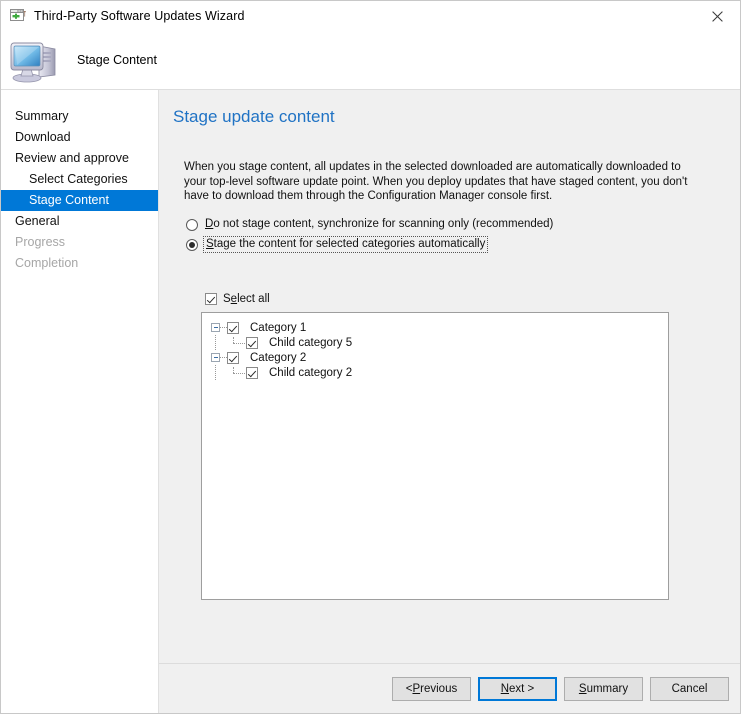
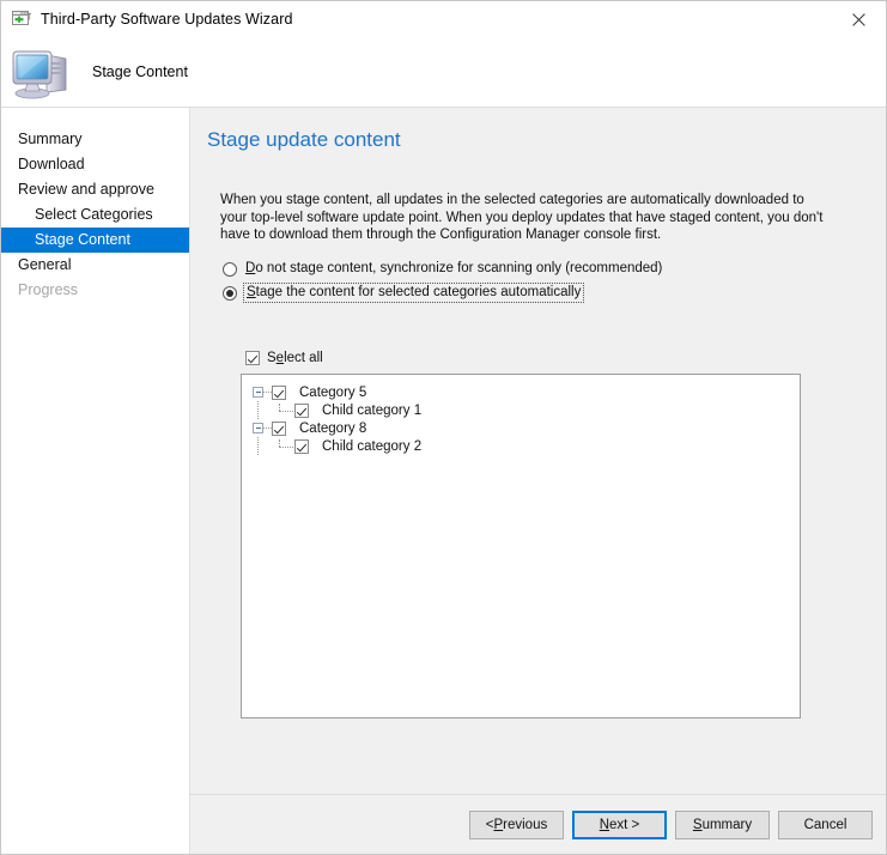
  Third-Party Software Updates Wizard
  Stage Content
  Summary
  Download
  Review and approve
  Select Categories
  Stage Content
  General
  Progress
- Completion
  Stage update content
- When you stage content, all updates in the selected downloaded are automatically downloaded to your top-level software update point. When you deploy updates that have staged content, you don't have to download them through the Configuration Manager console first.
+ When you stage content, all updates in the selected categories are automatically downloaded to your top-level software update point. When you deploy updates that have staged content, you don't have to download them through the Configuration Manager console first.
  Do not stage content, synchronize for scanning only (recommended)
  Stage the content for selected categories automatically
  Select all
- Category 1
+ Category 5
- Child category 5
+ Child category 1
- Category 2
+ Category 8
  Child category 2
  <
  P
  revious
  N
  ext >
  S
  ummary
  Cancel
